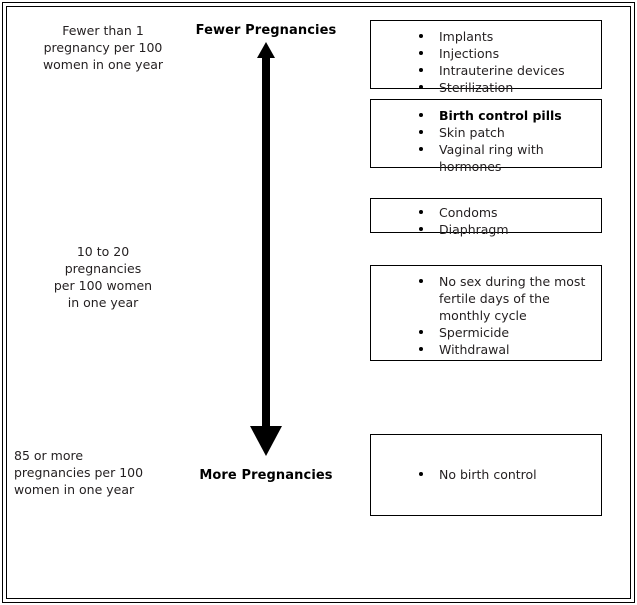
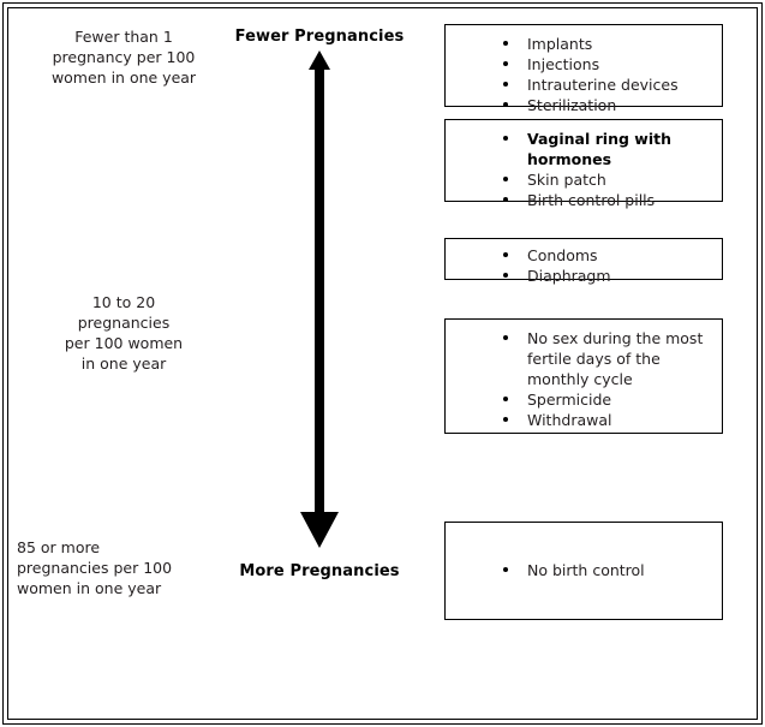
  Fewer than 1
  pregnancy per 100
  women in one year
  10 to 20
  pregnancies
  per 100 women
  in one year
  85 or more
  pregnancies per 100
  women in one year
  Fewer Pregnancies
  More Pregnancies
  Implants
  Injections
  Intrauterine devices
  Sterilization
- Birth control pills
+ Vaginal ring with hormones
  Skin patch
- Vaginal ring with hormones
+ Birth control pills
  Condoms
  Diaphragm
  No sex during the most fertile days of the monthly cycle
  Spermicide
  Withdrawal
  No birth control
